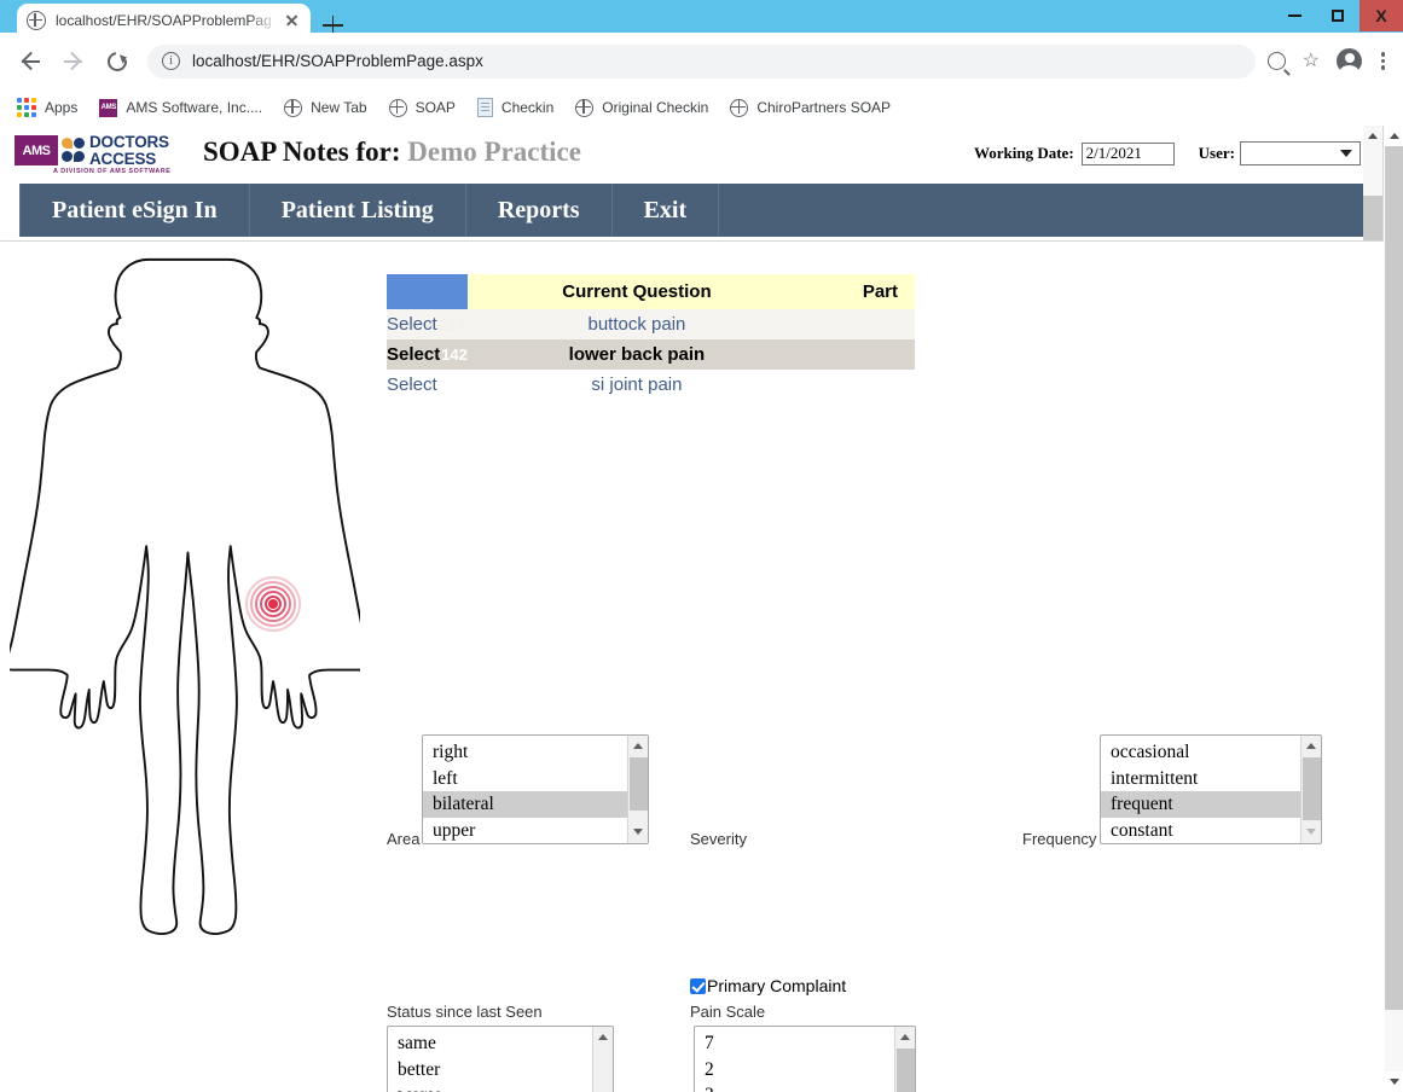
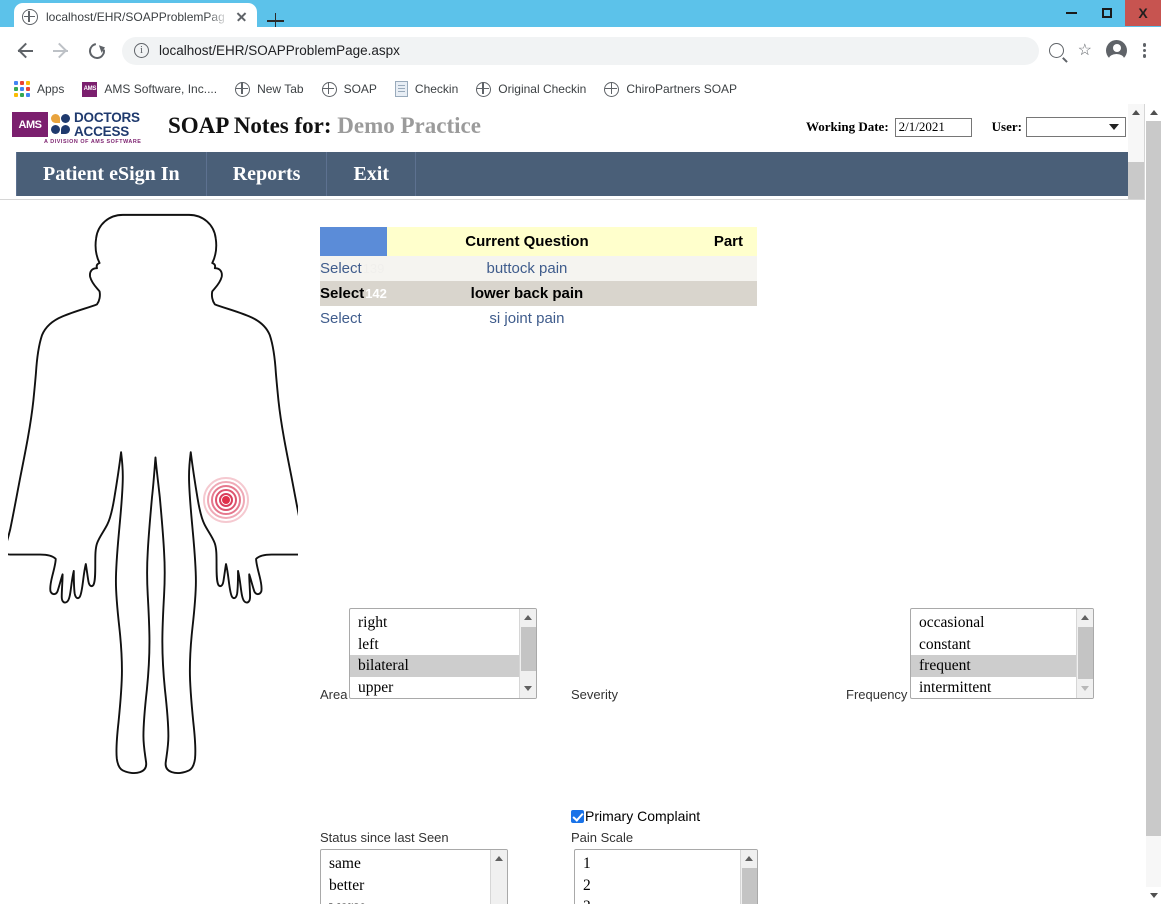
  localhost/EHR/SOAPProblemPag
  X
  localhost/EHR/SOAPProblemPage.aspx
  ☆
  Apps
  AMS Software, Inc....
  New Tab
  SOAP
  Checkin
  Original Checkin
  ChiroPartners SOAP
  AMS
  DOCTORS
  ACCESS
  SOAP Notes for: Demo Practice
  Working Date:
  2/1/2021
  User:
  Patient eSign In
- Patient Listing
  Reports
  Exit
  	Current Question	Part
  Select	buttock pain
  Select142	lower back pain
  Select	si joint pain
  Area
  right
  left
  bilateral
  upper
  Severity
  Frequency
  occasional
- intermittent
+ constant
  frequent
- constant
+ intermittent
  Primary Complaint
  Status since last Seen
  same
  better
  Pain Scale
- 7
+ 1
  2
